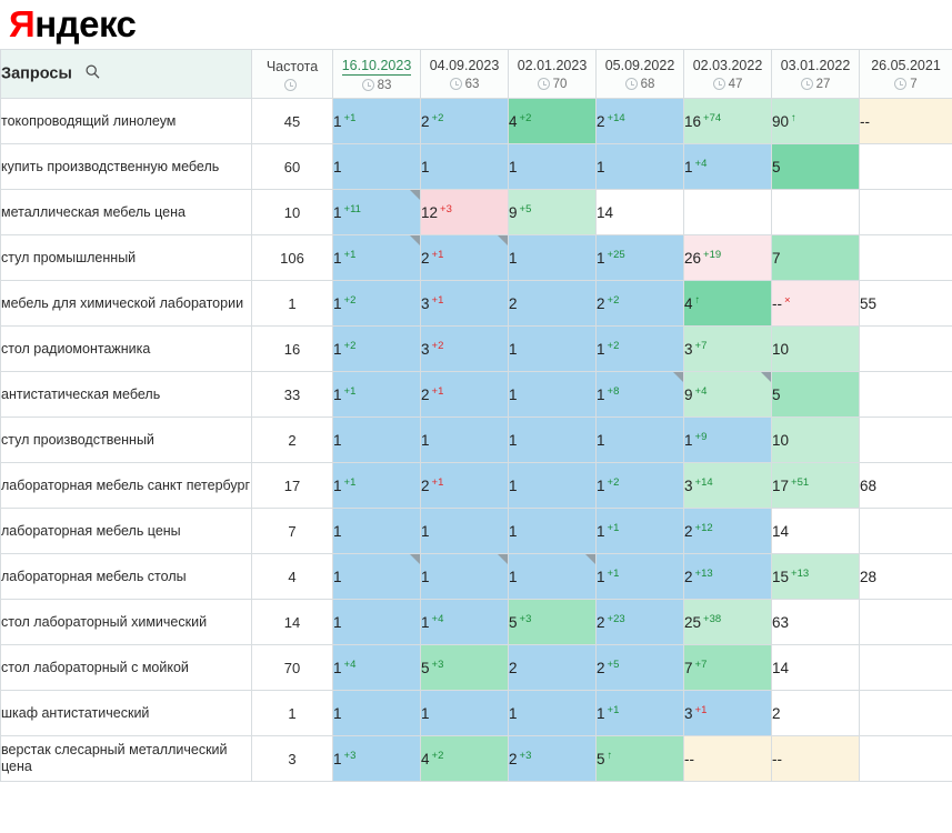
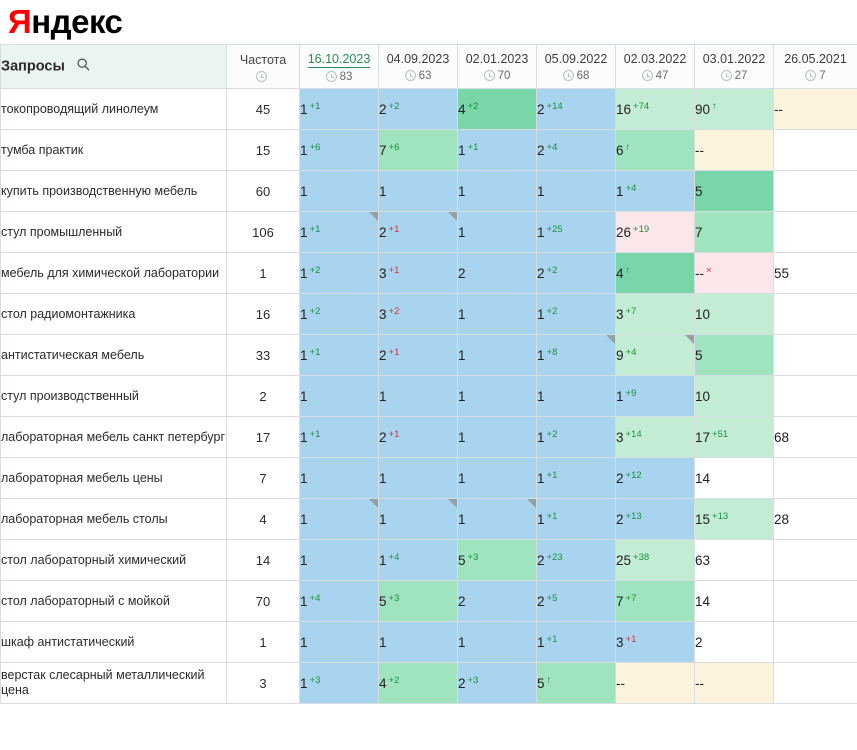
  Яндекс
  Запросы	Частота	16.10.2023 83	04.09.2023 63	02.01.2023 70	05.09.2022 68	02.03.2022 47	03.01.2022 27	26.05.2021 7
  токопроводящий линолеум	45	1 +1	2 +2	4 +2	2 +14	16 +74	90 ↑	--
+ тумба практик	15	1 +6	7 +6	1 +1	2 +4	6 ↑	--
  купить производственную мебель	60	1	1	1	1	1 +4	5
- металлическая мебель цена	10	1 +11	12 +3	9 +5	14
  стул промышленный	106	1 +1	2 +1	1	1 +25	26 +19	7
  мебель для химической лаборатории	1	1 +2	3 +1	2	2 +2	4 ↑	-- ×	55
  стол радиомонтажника	16	1 +2	3 +2	1	1 +2	3 +7	10
  антистатическая мебель	33	1 +1	2 +1	1	1 +8	9 +4	5
  стул производственный	2	1	1	1	1	1 +9	10
  лабораторная мебель санкт петербург	17	1 +1	2 +1	1	1 +2	3 +14	17 +51	68
  лабораторная мебель цены	7	1	1	1	1 +1	2 +12	14
  лабораторная мебель столы	4	1	1	1	1 +1	2 +13	15 +13	28
  стол лабораторный химический	14	1	1 +4	5 +3	2 +23	25 +38	63
  стол лабораторный с мойкой	70	1 +4	5 +3	2	2 +5	7 +7	14
  шкаф антистатический	1	1	1	1	1 +1	3 +1	2
  верстак слесарный металлический цена	3	1 +3	4 +2	2 +3	5 ↑	--	--
